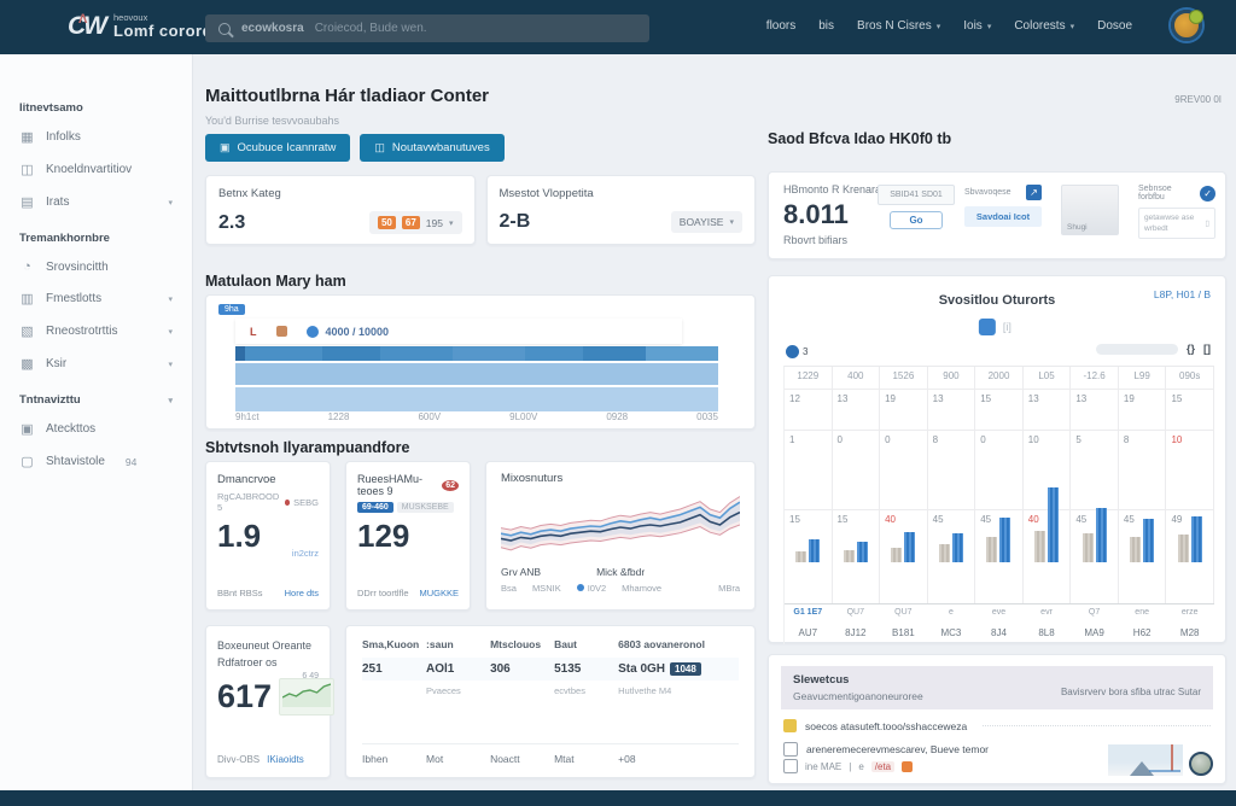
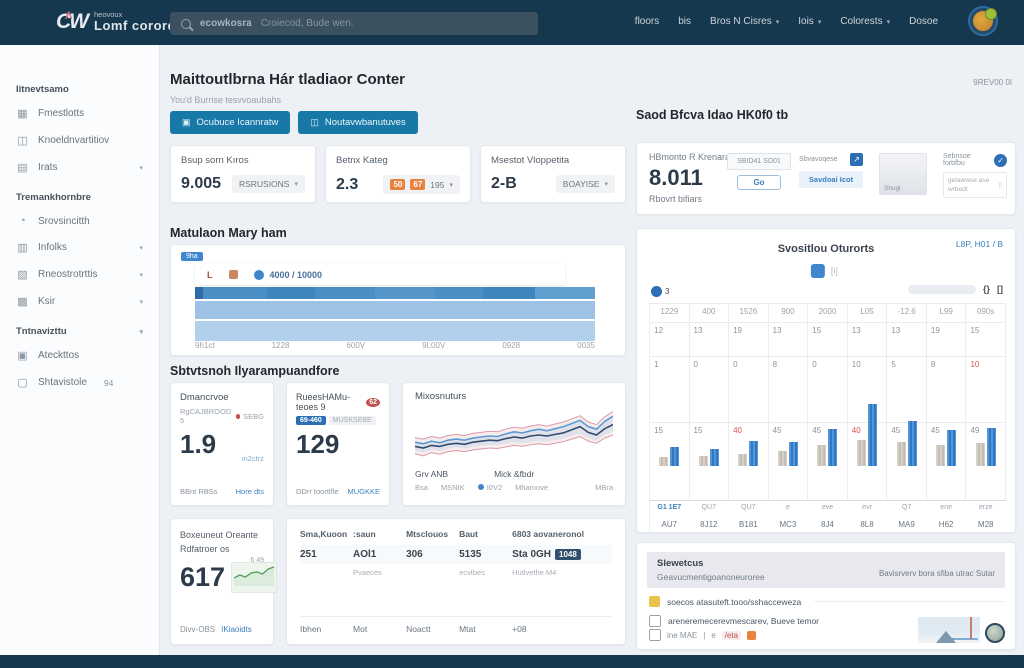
  CW
  Λ
  heovoux
  Lomf coror
  ecowkosra
  Croiecod, Bude wen.
  floors
  bis
  Bros N Cisres
  Iois
  Colorests
  Dosoe
  Iitnevtsamo
  ▦
- Infolks
+ Fmestlotts
  ◫
  Knoeldnvartitiov
  ▤
  Irats
  Tremankhornbre
  ◔
  Srovsincitth
  ▥
- Fmestlotts
+ Infolks
  ▧
  Rneostrotrttis
  ▩
  Ksir
  Tntnavizttu
  ▣
  Ateckttos
  ▢
  Shtavistole
  94
  Maittoutlbrna Hár tladiaor Conter
  You'd Burrise tesvvoaubahs
  ▣
  Ocubuce Icannratw
  ◫
  Noutavwbanutuves
+ Bsup sorn Kıros
+ 9.005
+ RSRUSIONS
  Betnx Kateg
  2.3
  50
  67
  195
  Msestot Vloppetita
  2-B
  BOAYISE
  Matulaon Mary ham
  L
  4000 / 10000
  9h1ct
  1228
  600V
  9L00V
  0928
  0035
  Sbtvtsnoh Ilyarampuandfore
  Dmancrvoe
  RgCAJBROOD 5
  SEBG
  1.9
  in2ctrz
  BBnt RBSs
  Hore dts
  RueesHAMu-teoes 9
  129
  DDrr toortlfle
  MUGKKE
  Mixosnuturs
  Grv ANB
  Mick &fbdr
  Bsa
  MSNIK
  I0V2
  Mhamove
  MBra
  Boxeuneut Oreante
  Rdfatroer os
  617
  Divv-OBS
  IKiaoidts
  Sma,Kuoon
  :saun
  Mtsclouos
  Baut
  6803 aovaneronol
  251
  AOl1
  306
  5135
  Sta 0GH 1048
  Pvaeces
  ecvtbes
  Hutlvethe M4
  Ibhen
  Mot
  Noactt
  Mtat
  +08
  9REV00 0I
  Saod Bfcva Idao HK0f0 tb
  HBmonto R Krenar
  8.011
  Rbovrt bifiars
  Go
  ↗
  Savdoai Icot
  ✓
  L8P, H01 / B
  Svositlou Oturorts
  [i]
  3
  {}
  []
  1229
  12
  1
  15
  AU7
  400
  13
  0
  15
  8J12
  1526
  19
  0
  40
  B181
  900
  13
  8
  45
  MC3
  2000
  15
  0
  45
  8J4
  L05
  13
  10
  40
  8L8
  -12.6
  13
  5
  45
  MA9
  L99
  19
  8
  45
  H62
  090s
  15
  10
  49
  M28
  Slewetcus
  Geavucmentigoanoneuroree
  Bavisrverv bora sfiba utrac Sutar
  soecos atasuteft.tooo/sshacceweza
  areneremecerevmescarev, Bueve temor
  ine MAE
  |
  e
  /eta
